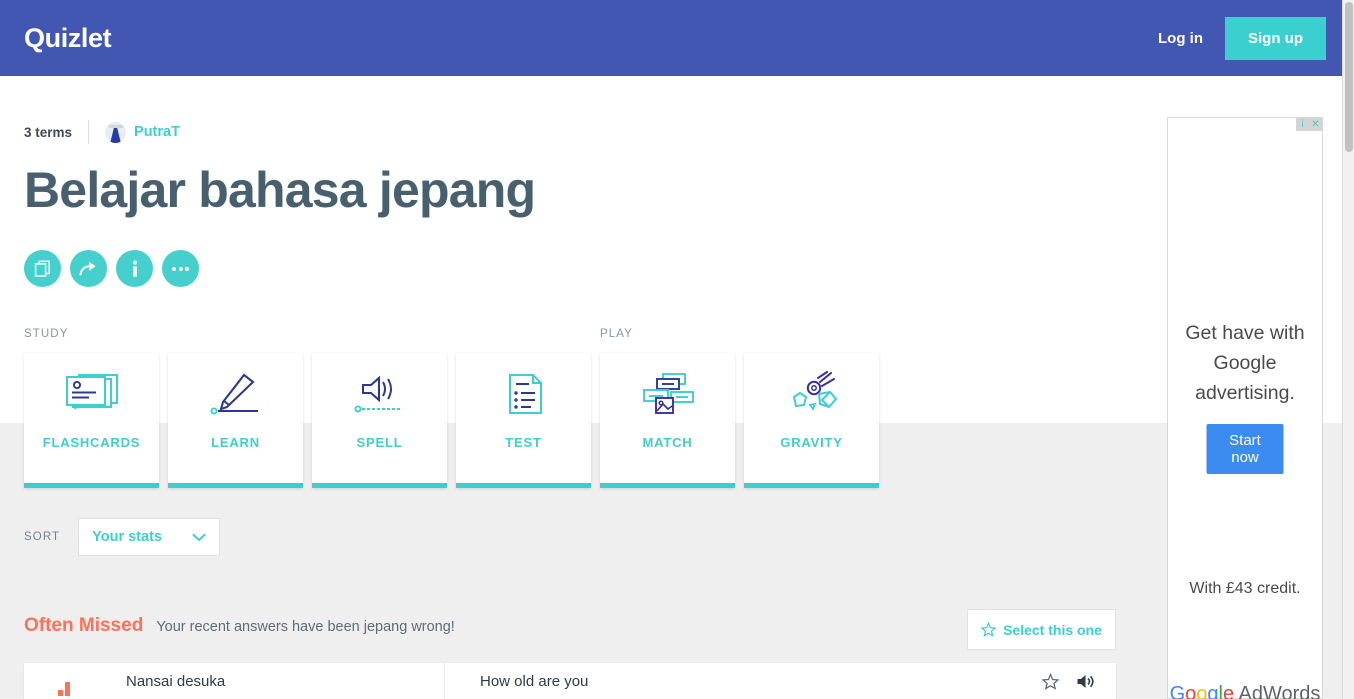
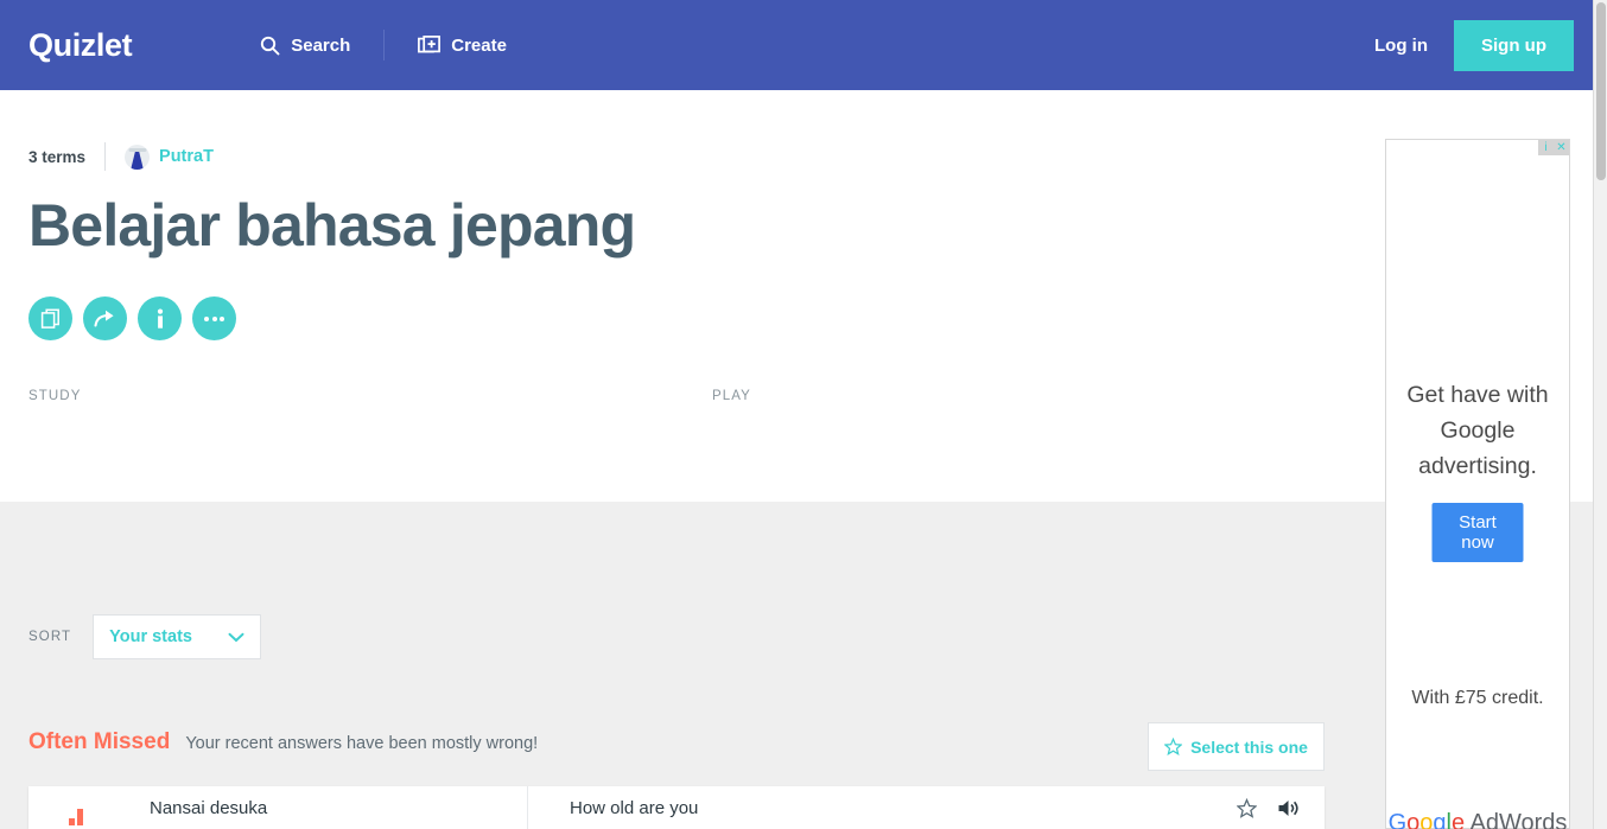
  Quizlet
+ Search
+ Create
  Log in
  Sign up
  3 terms
  PutraT
  Belajar bahasa jepang
  STUDY
  PLAY
- FLASHCARDS
- LEARN
- SPELL
- TEST
- MATCH
- GRAVITY
  SORT
  Your stats
  Often Missed
- Your recent answers have been jepang wrong!
+ Your recent answers have been mostly wrong!
  Select this one
  Nansai desuka
  How old are you
  i
  ✕
  Get have with Google advertising.
  Start now
- With £43 credit.
+ With £75 credit.
  Google AdWords
